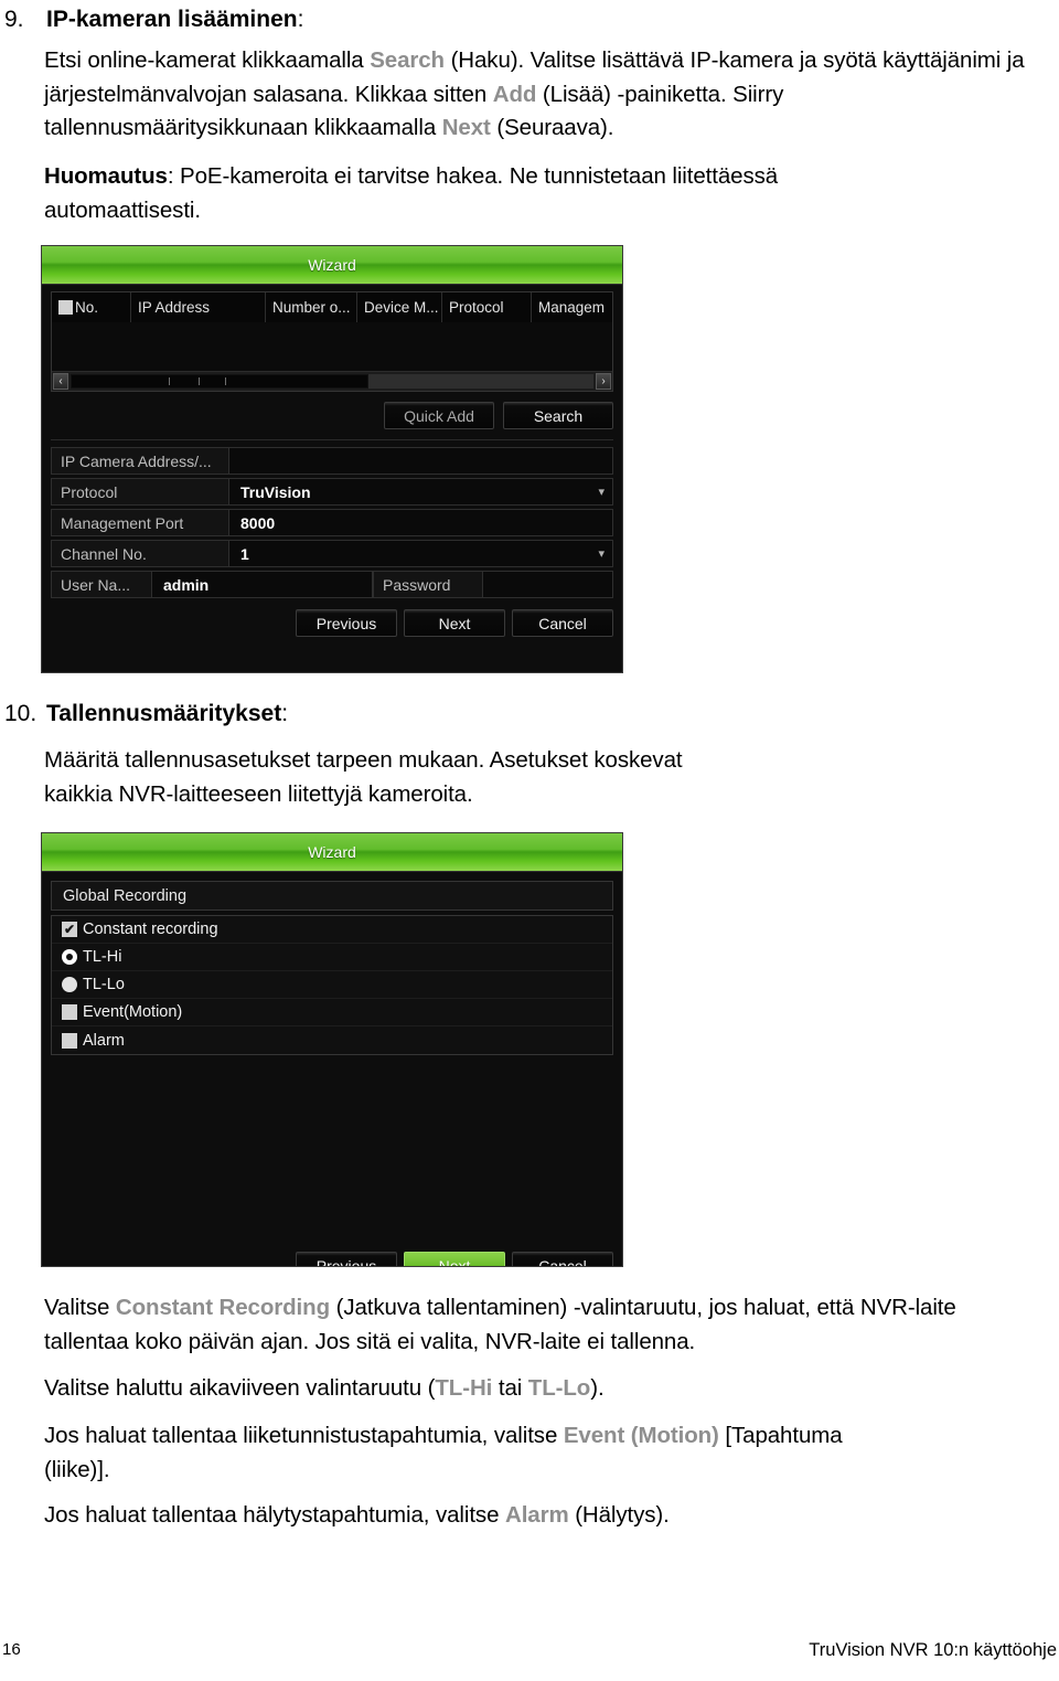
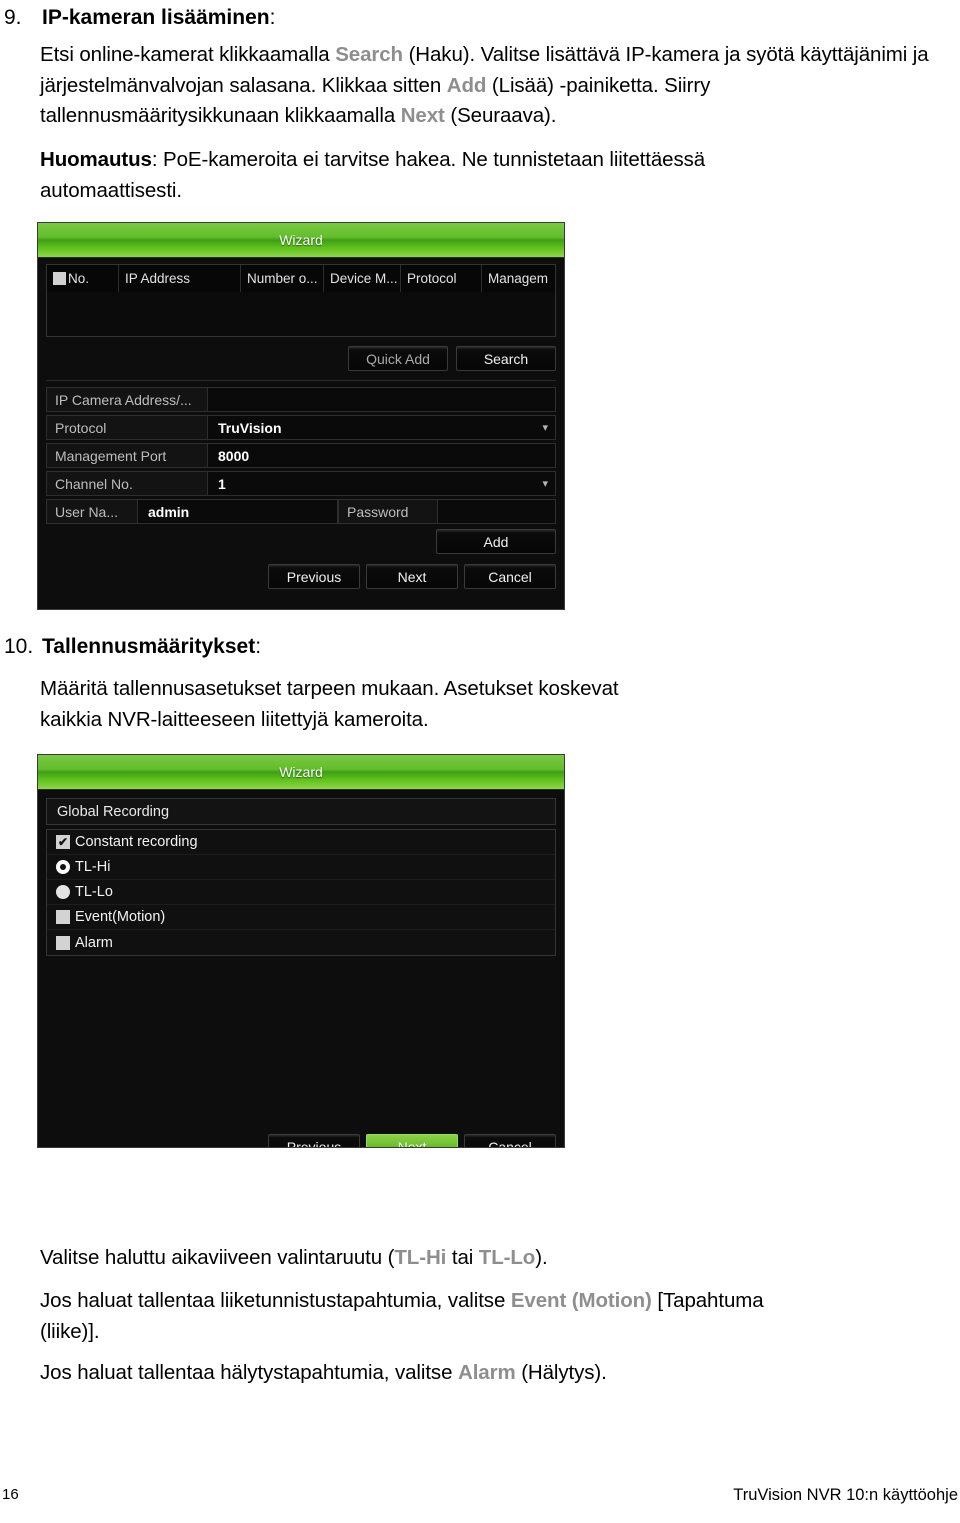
  9.
  IP-kameran lisääminen:
  Etsi online-kamerat klikkaamalla Search (Haku). Valitse lisättävä IP-kamera ja syötä käyttäjänimi ja järjestelmänvalvojan salasana. Klikkaa sitten Add (Lisää) -painiketta. Siirry tallennusmääritysikkunaan klikkaamalla Next (Seuraava).
  Huomautus: PoE-kameroita ei tarvitse hakea. Ne tunnistetaan liitettäessä automaattisesti.
  Wizard
  No.
  IP Address
  Number o...
  Device M...
  Protocol
  Managem
- ‹
- ›
  Quick Add
  Search
  IP Camera Address/...
  Protocol
  TruVision
  ▾
  Management Port
  8000
  Channel No.
  1
  ▾
  User Na...
  admin
  Password
+ Add
  Previous
  Next
  Cancel
  10.
  Tallennusmääritykset:
  Määritä tallennusasetukset tarpeen mukaan. Asetukset koskevat kaikkia NVR-laitteeseen liitettyjä kameroita.
  Wizard
  Global Recording
  ✔
  Constant recording
  TL-Hi
  TL-Lo
  Event(Motion)
  Alarm
  Previous
  Next
  Cancel
- Valitse Constant Recording (Jatkuva tallentaminen) -valintaruutu, jos haluat, että NVR-laite tallentaa koko päivän ajan. Jos sitä ei valita, NVR-laite ei tallenna.
  Valitse haluttu aikaviiveen valintaruutu (TL-Hi tai TL-Lo).
  Jos haluat tallentaa liiketunnistustapahtumia, valitse Event (Motion) [Tapahtuma (liike)].
  Jos haluat tallentaa hälytystapahtumia, valitse Alarm (Hälytys).
  16
  TruVision NVR 10:n käyttöohje
